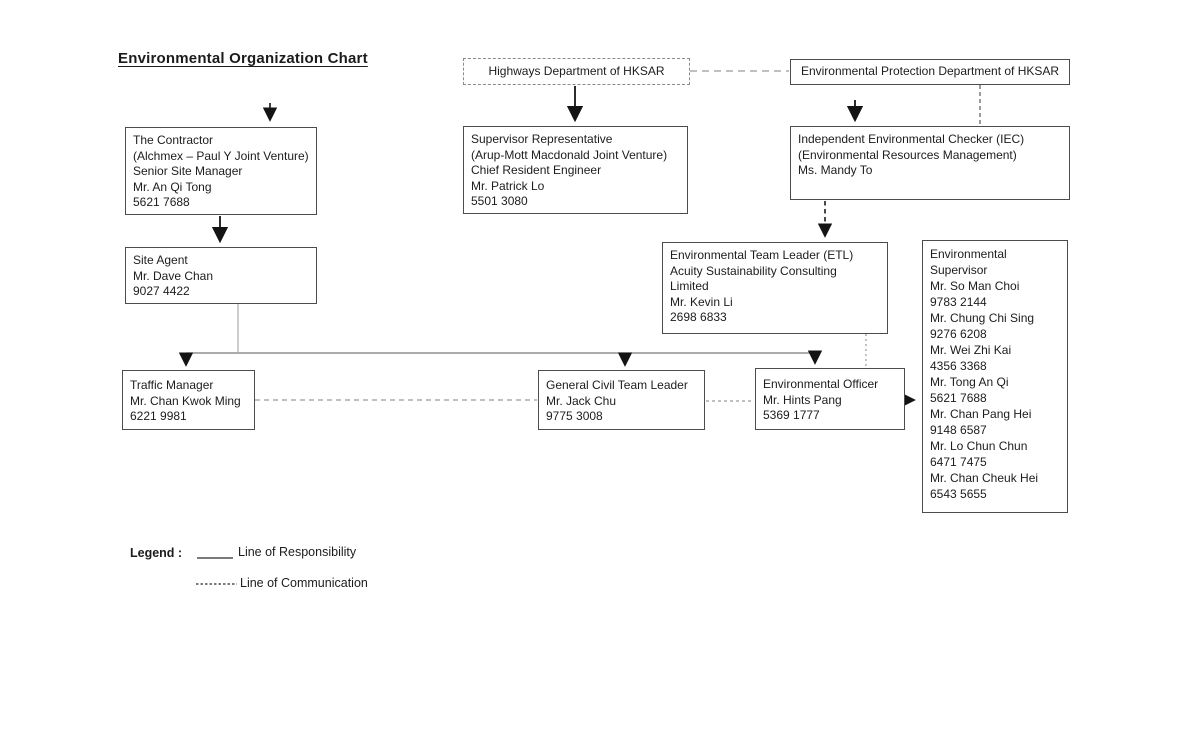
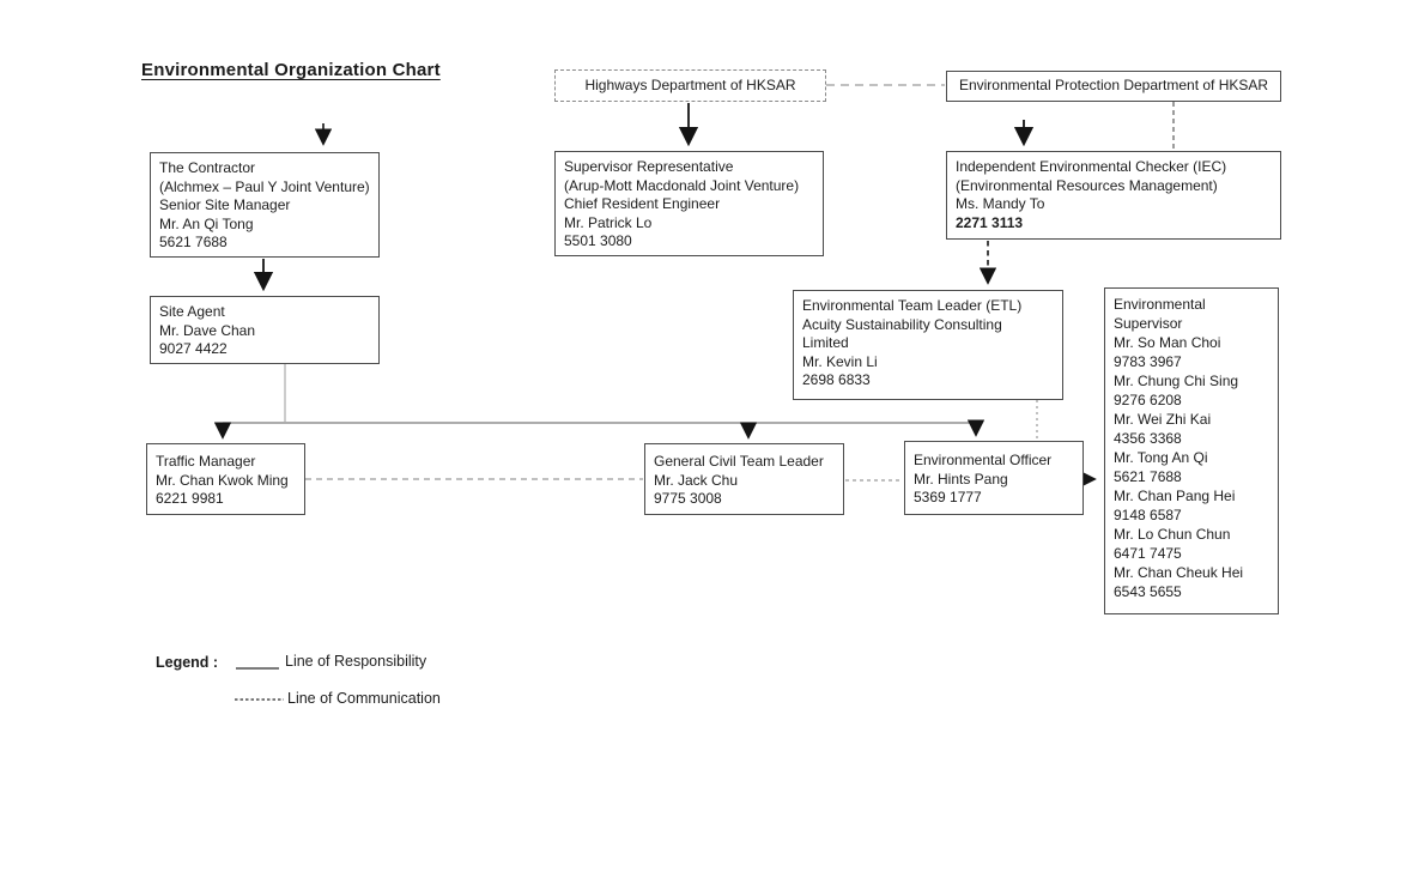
  Environmental Organization Chart
  Highways Department of HKSAR
  Environmental Protection Department of HKSAR
  The Contractor
  (Alchmex – Paul Y Joint Venture)
  Senior Site Manager
  Mr. An Qi Tong
  5621 7688
  Supervisor Representative
  (Arup-Mott Macdonald Joint Venture)
  Chief Resident Engineer
  Mr. Patrick Lo
  5501 3080
  Independent Environmental Checker (IEC)
  (Environmental Resources Management)
  Ms. Mandy To
+ 2271 3113
  Site Agent
  Mr. Dave Chan
  9027 4422
  Environmental Team Leader (ETL)
  Acuity Sustainability Consulting
  Limited
  Mr. Kevin Li
  2698 6833
  Environmental
  Supervisor
  Mr. So Man Choi
- 9783 2144
+ 9783 3967
  Mr. Chung Chi Sing
  9276 6208
  Mr. Wei Zhi Kai
  4356 3368
  Mr. Tong An Qi
  5621 7688
  Mr. Chan Pang Hei
  9148 6587
  Mr. Lo Chun Chun
  6471 7475
  Mr. Chan Cheuk Hei
  6543 5655
  Traffic Manager
  Mr. Chan Kwok Ming
  6221 9981
  General Civil Team Leader
  Mr. Jack Chu
  9775 3008
  Environmental Officer
  Mr. Hints Pang
  5369 1777
  Legend :
  Line of Responsibility
  Line of Communication
